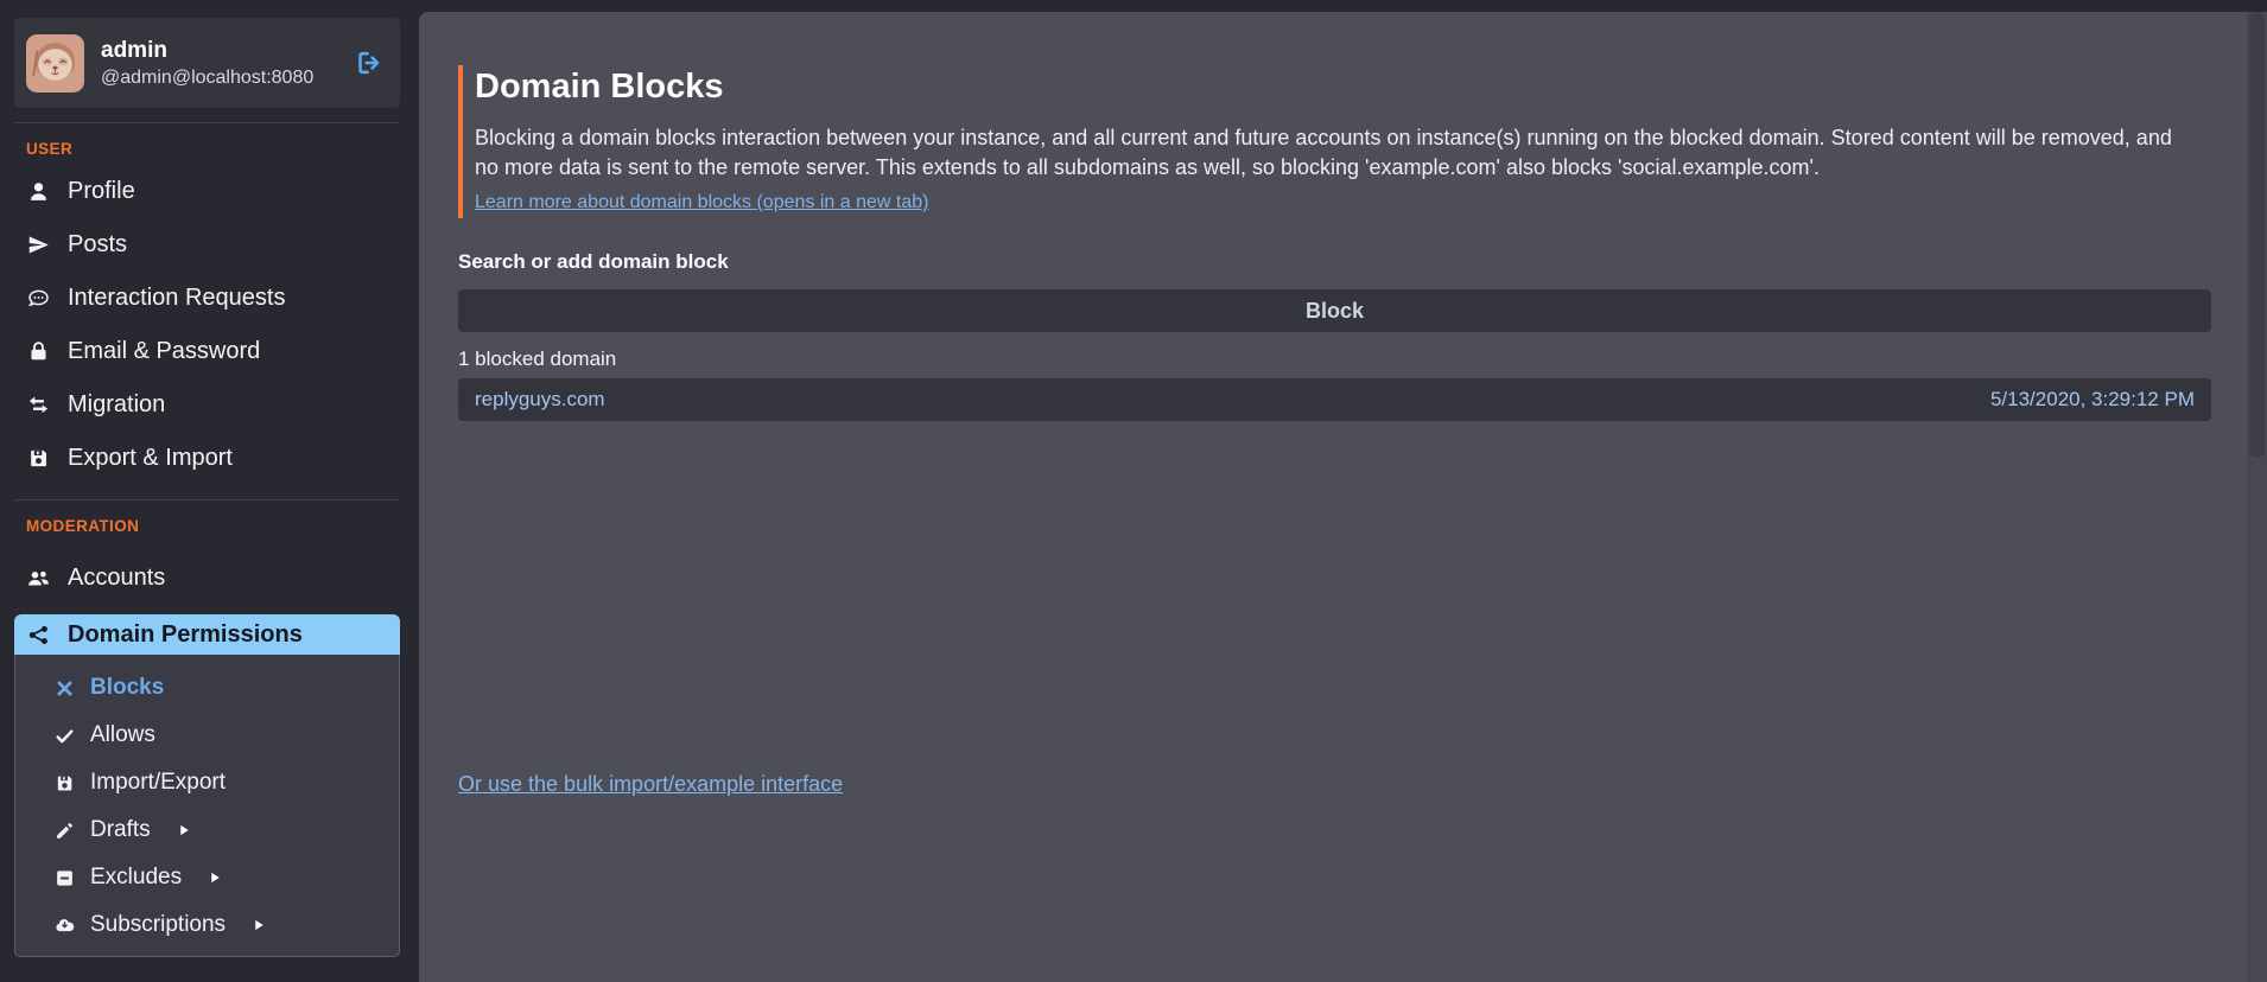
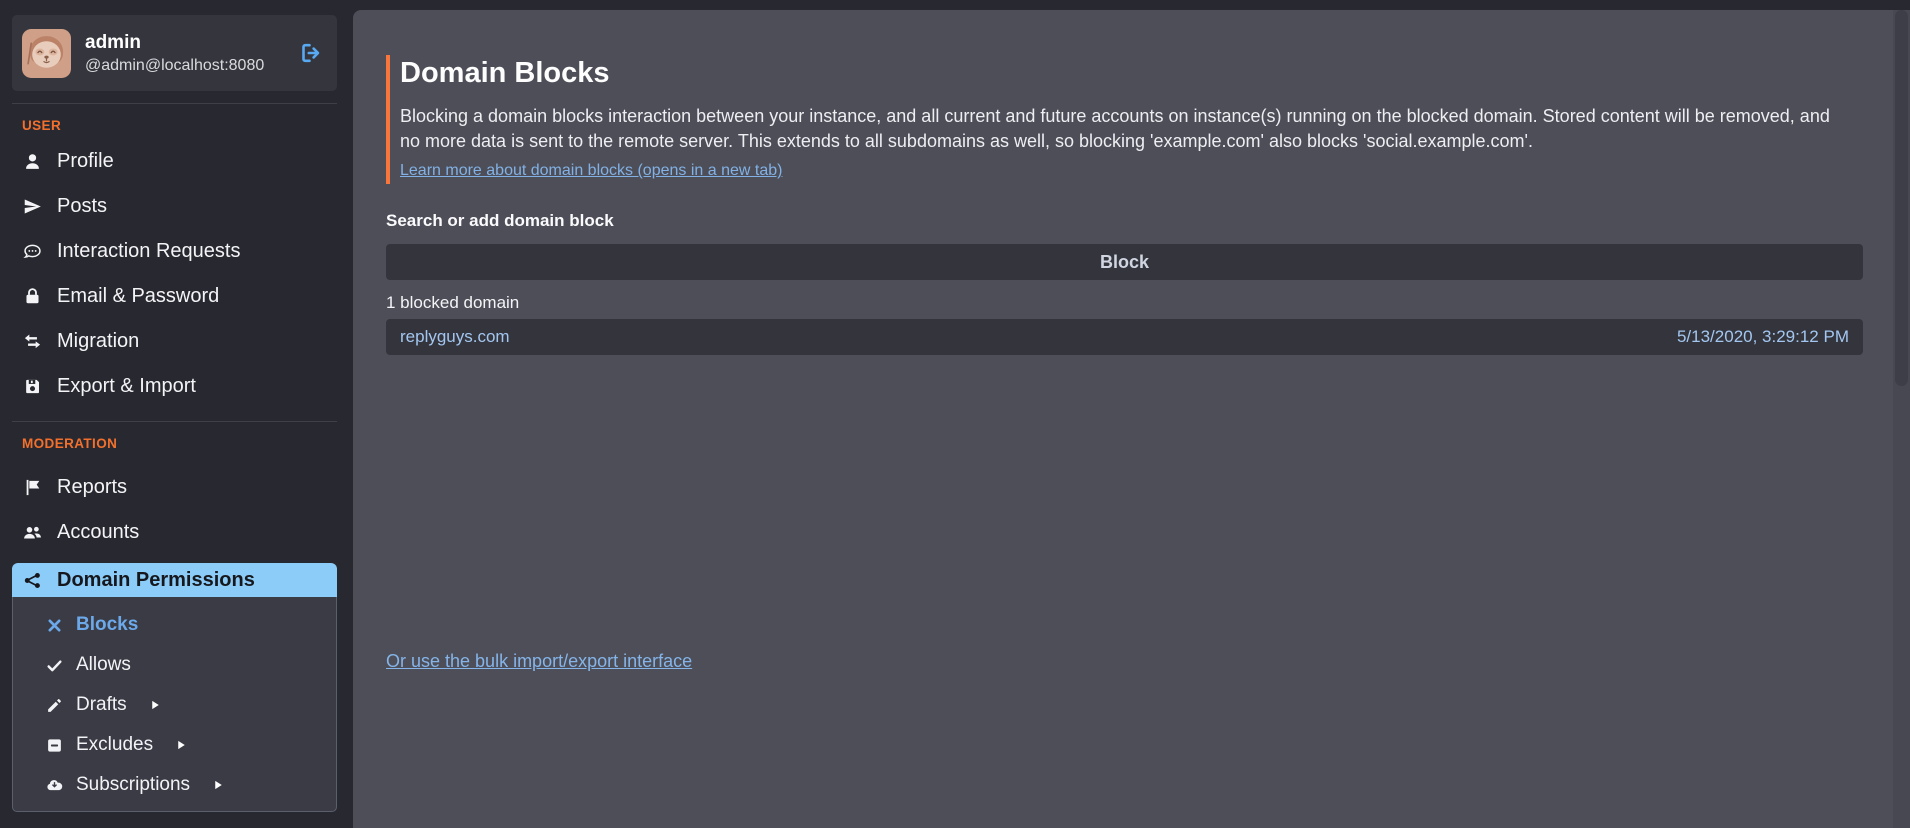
  admin
  @admin@localhost:8080
  USER
  Profile
  Posts
  Interaction Requests
  Email & Password
  Migration
  Export & Import
  MODERATION
+ Reports
  Accounts
  Domain Permissions
  Blocks
  Allows
- Import/Export
  Drafts
  Excludes
  Subscriptions
  Domain Blocks
  Blocking a domain blocks interaction between your instance, and all current and future accounts on instance(s) running on the blocked domain. Stored content will be removed, and no more data is sent to the remote server. This extends to all subdomains as well, so blocking 'example.com' also blocks 'social.example.com'.
  Learn more about domain blocks (opens in a new tab)
  Search or add domain block
  Block
  1 blocked domain
  replyguys.com
  5/13/2020, 3:29:12 PM
- Or use the bulk import/example interface
+ Or use the bulk import/export interface
